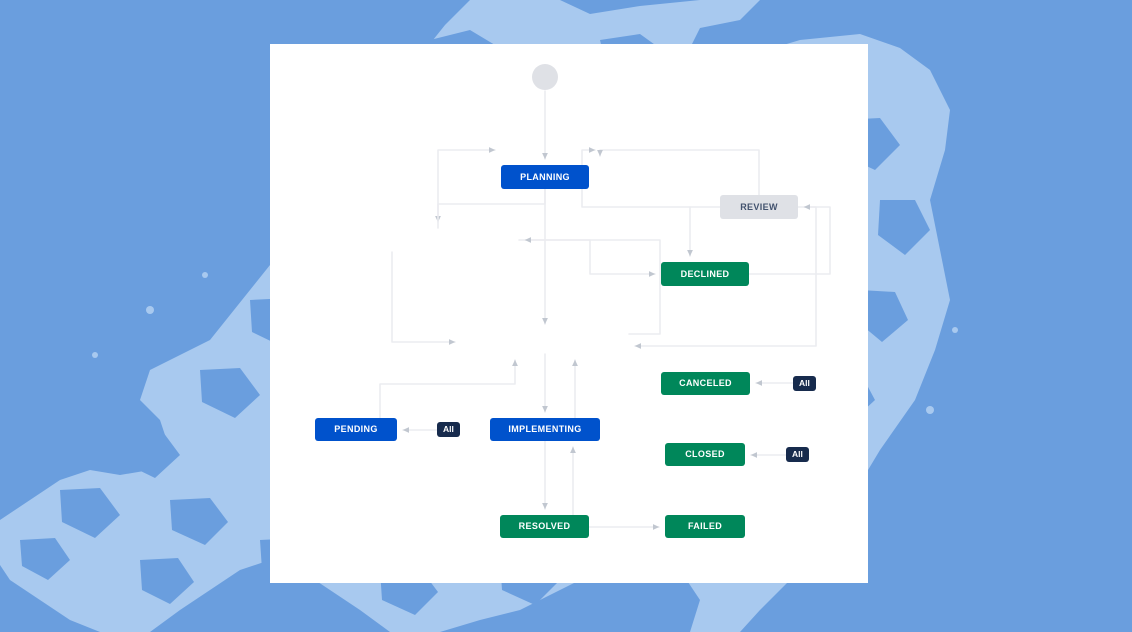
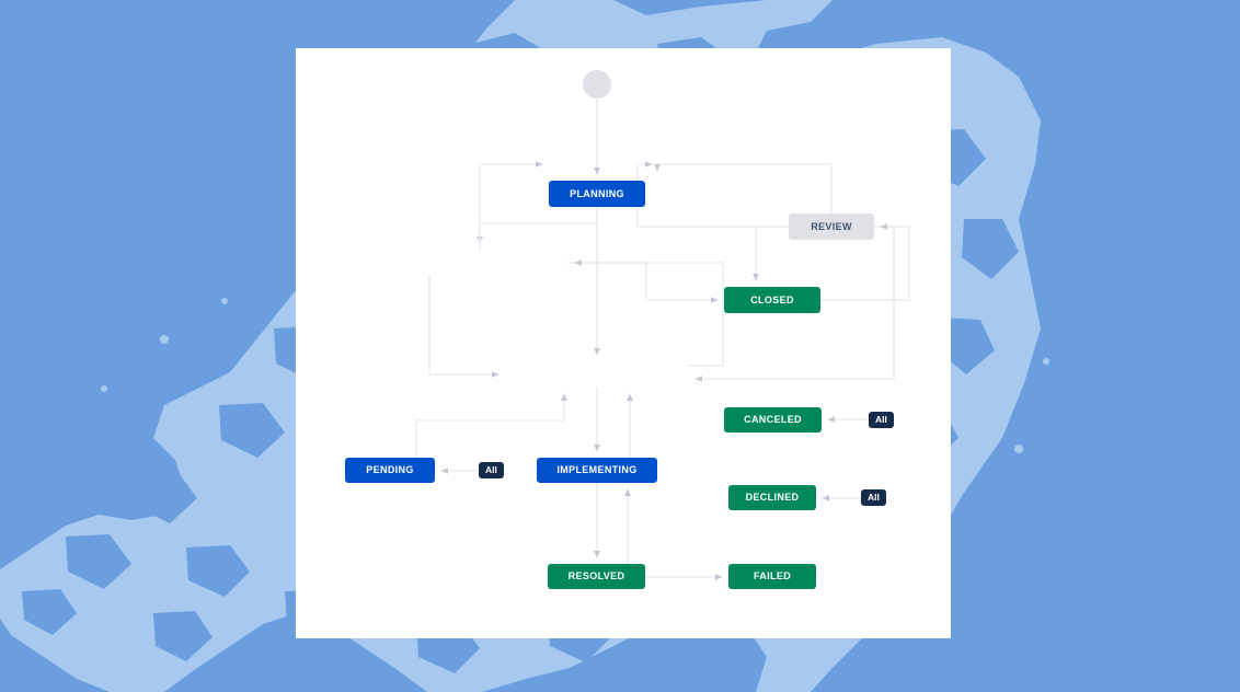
  PLANNING
  REVIEW
- DECLINED
+ CLOSED
  CANCELED
  PENDING
  IMPLEMENTING
- CLOSED
+ DECLINED
  RESOLVED
  FAILED
  All
  All
  All
